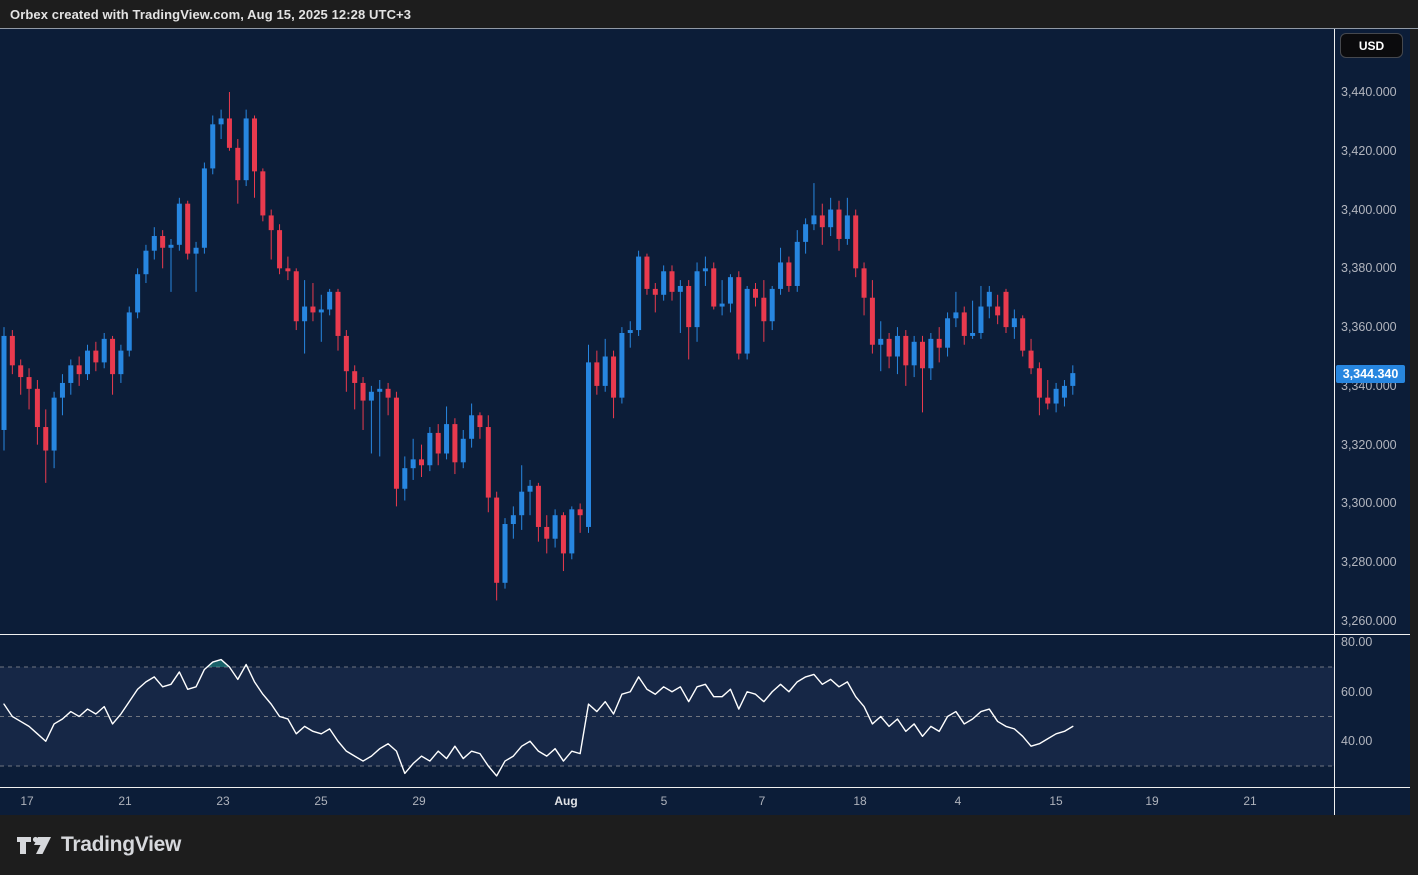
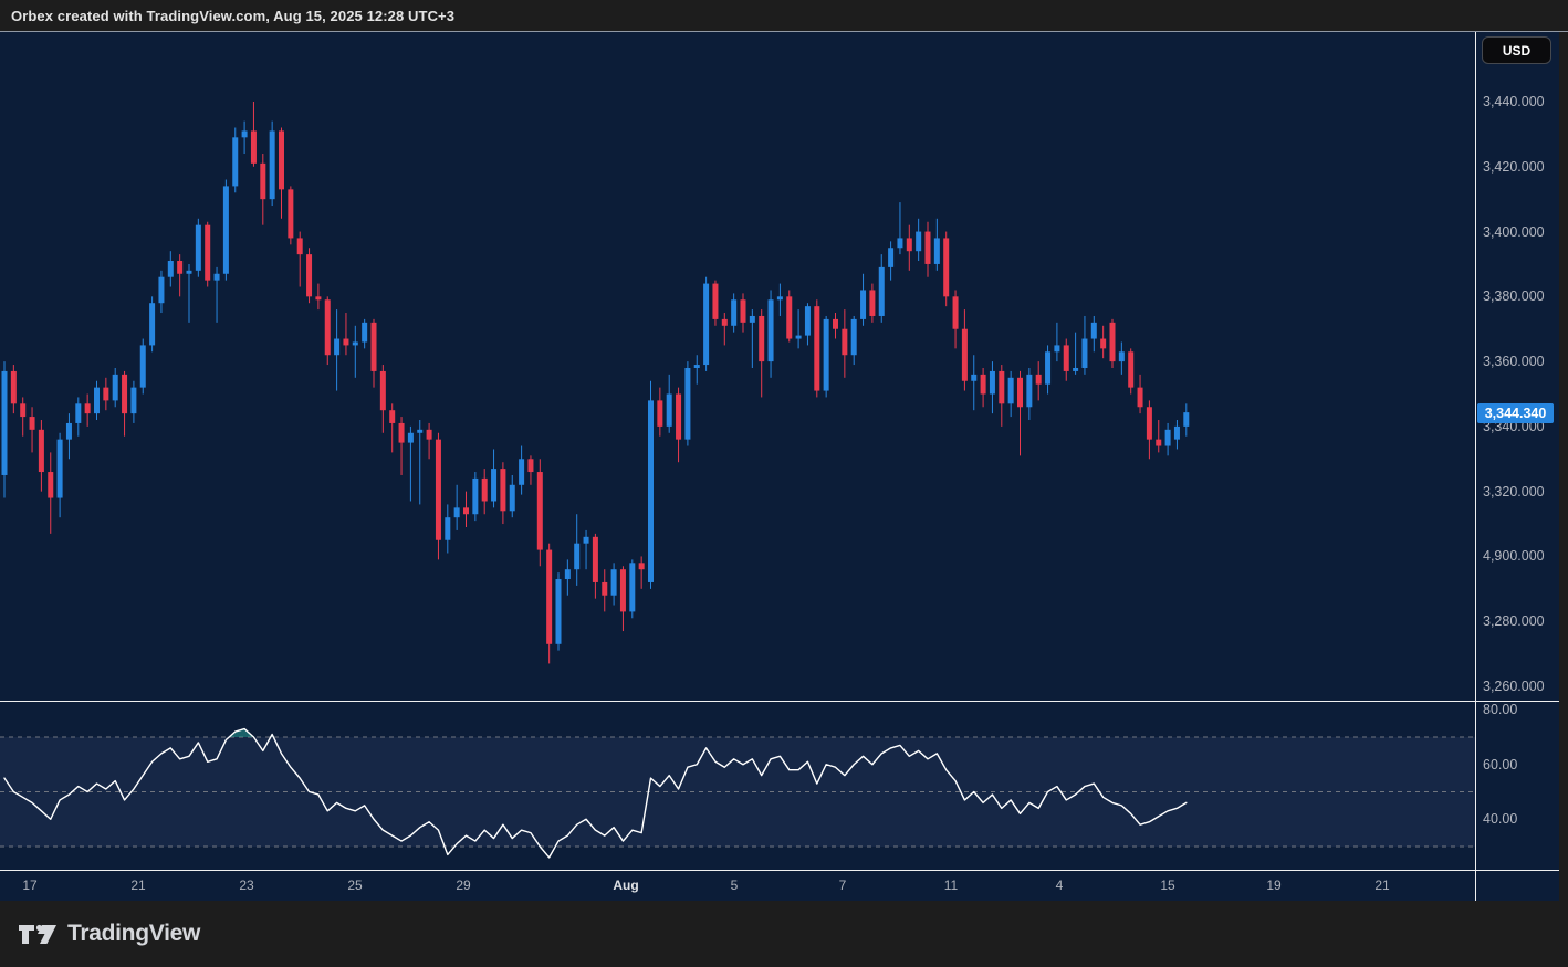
  Orbex created with TradingView.com, Aug 15, 2025 12:28 UTC+3
  USD
  3,440.000
  3,420.000
  3,400.000
  3,380.000
  3,360.000
  3,340.000
  3,320.000
- 3,300.000
+ 4,900.000
  3,280.000
  3,260.000
  80.00
  60.00
  40.00
  3,344.340
  17
  21
  23
  25
  29
  Aug
  5
  7
- 18
+ 11
  4
  15
  19
  21
  TradingView
